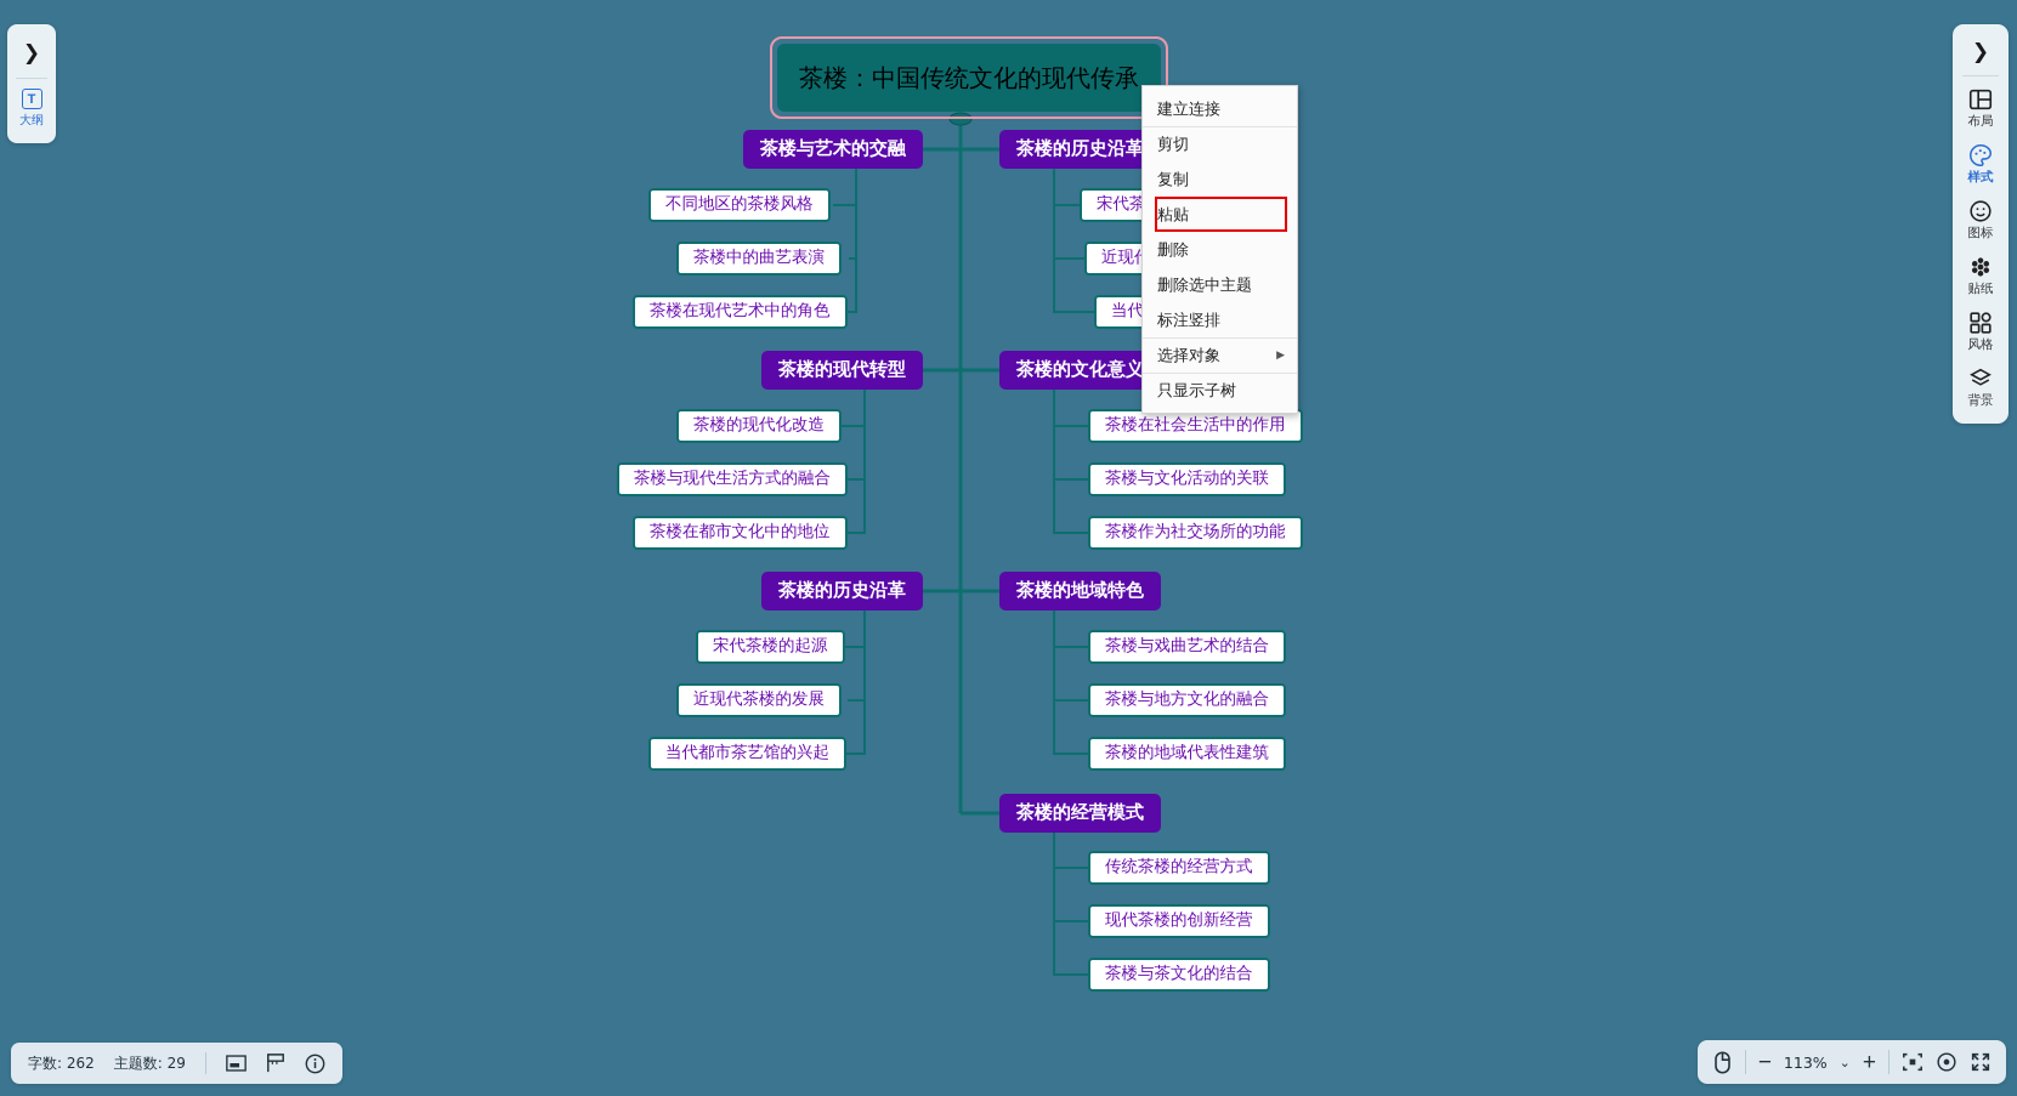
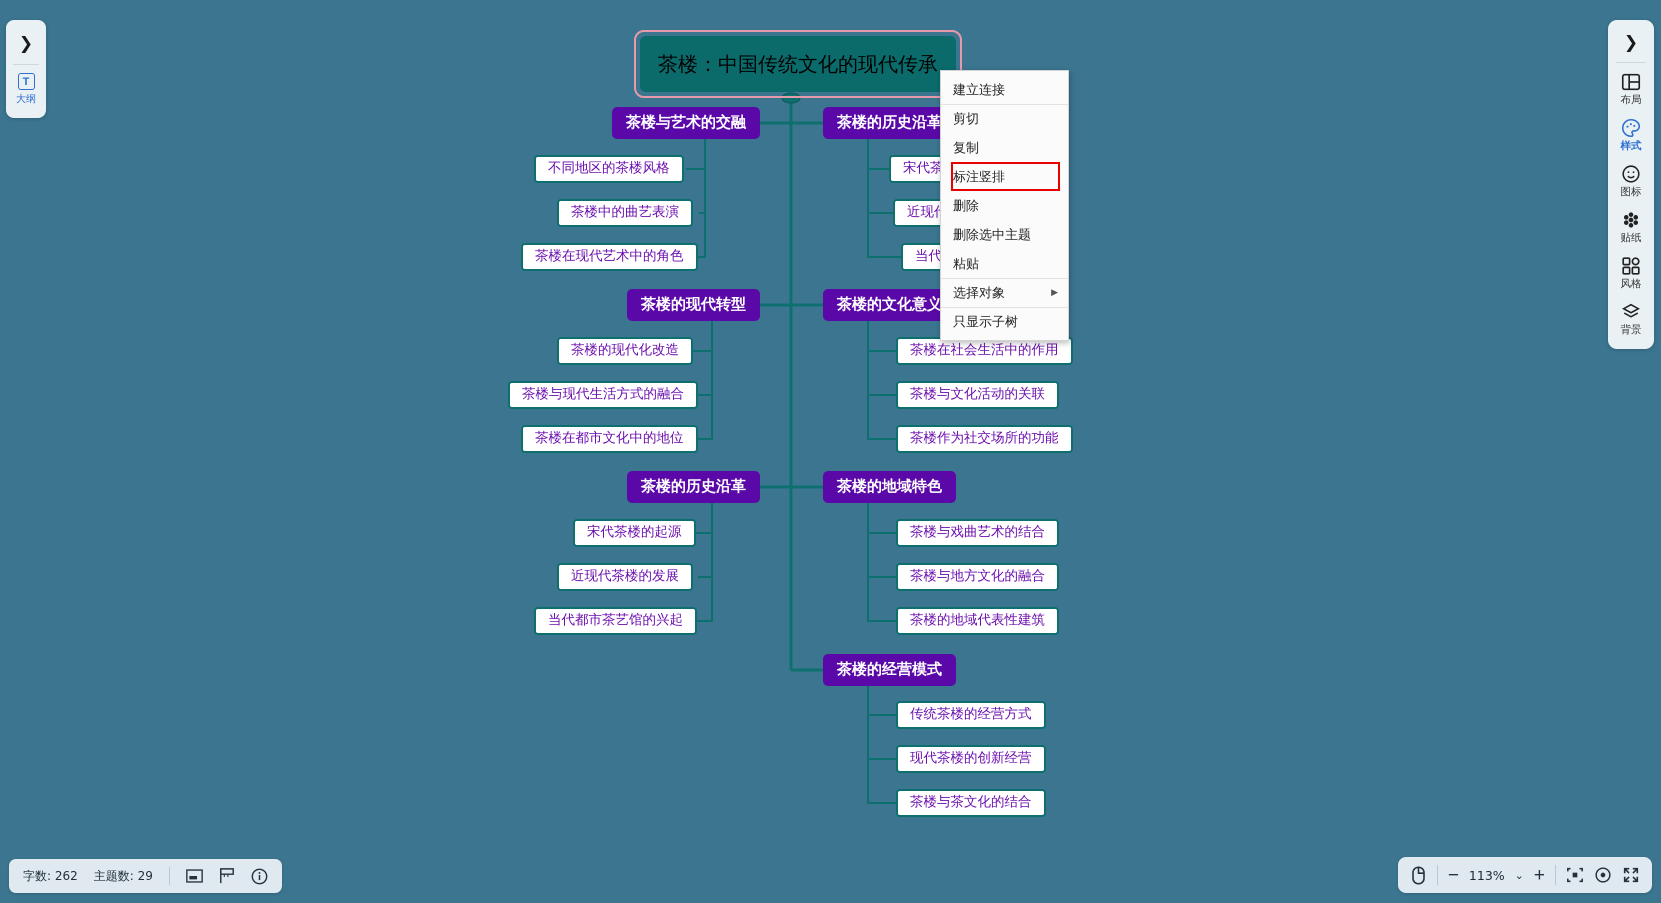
  茶楼：中国传统文化的现代传承
  茶楼与艺术的交融
  不同地区的茶楼风格
  茶楼中的曲艺表演
  茶楼在现代艺术中的角色
  茶楼的历史沿革
  茶楼的现代转型
  茶楼的现代化改造
  茶楼与现代生活方式的融合
  茶楼在都市文化中的地位
  茶楼的文化意义
  茶楼在社会生活中的作用
  茶楼与文化活动的关联
  茶楼作为社交场所的功能
  茶楼的历史沿革
  宋代茶楼的起源
  近现代茶楼的发展
  当代都市茶艺馆的兴起
  茶楼的地域特色
  茶楼与戏曲艺术的结合
  茶楼与地方文化的融合
  茶楼的地域代表性建筑
  茶楼的经营模式
  传统茶楼的经营方式
  现代茶楼的创新经营
  茶楼与茶文化的结合
  ❯
  T
  大纲
  ❯
  布局
  样式
  图标
  贴纸
  风格
  背景
  建立连接
  剪切
  复制
- 粘贴
+ 标注竖排
  删除
  删除选中主题
- 标注竖排
+ 粘贴
  选择对象
  ▶
  只显示子树
  字数: 262
  主题数: 29
  −
  113%
  ⌄
  +
